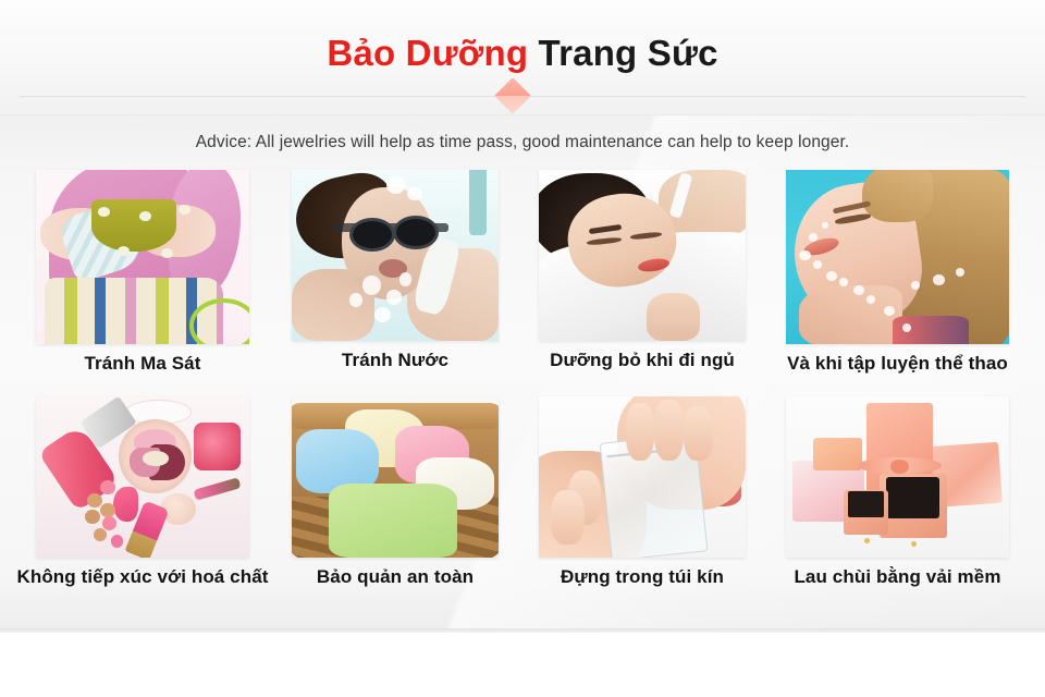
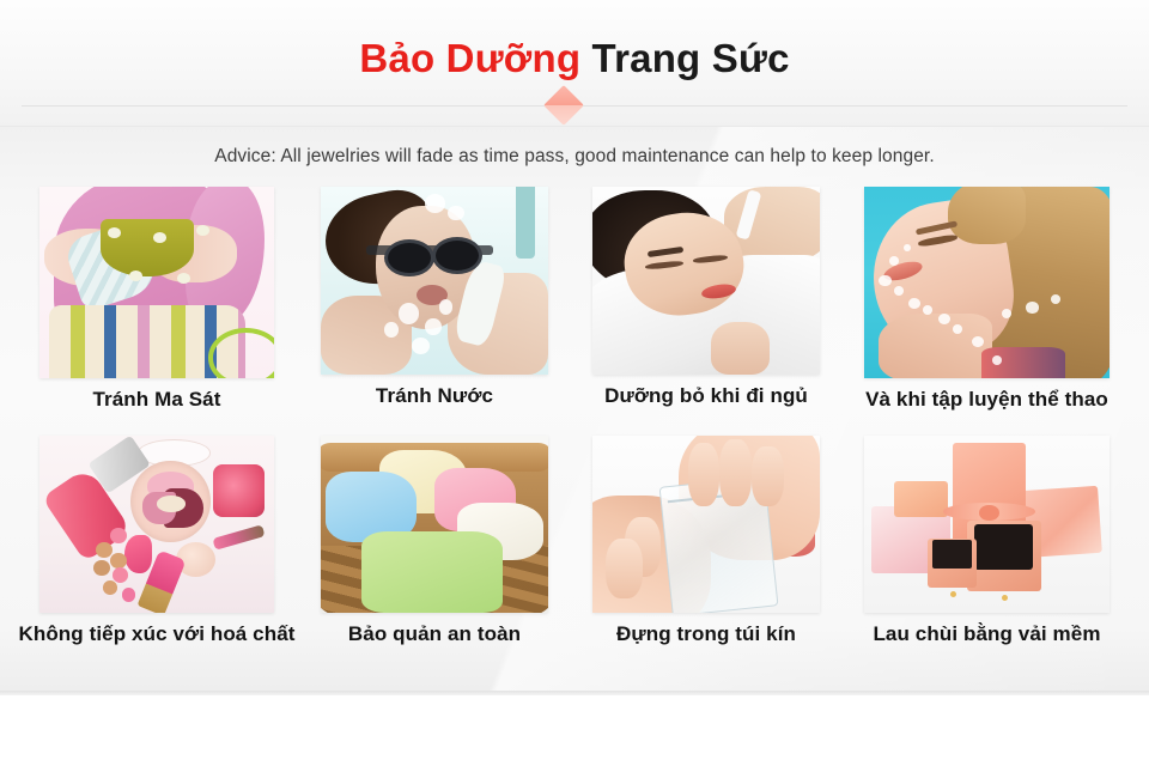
  Bảo Dưỡng Trang Sức
- Advice: All jewelries will help as time pass, good maintenance can help to keep longer.
+ Advice: All jewelries will fade as time pass, good maintenance can help to keep longer.
  Tránh Ma Sát
  Tránh Nước
  Dưỡng bỏ khi đi ngủ
  Và khi tập luyện thể thao
  Không tiếp xúc với hoá chất
  Bảo quản an toàn
  Đựng trong túi kín
  Lau chùi bằng vải mềm
